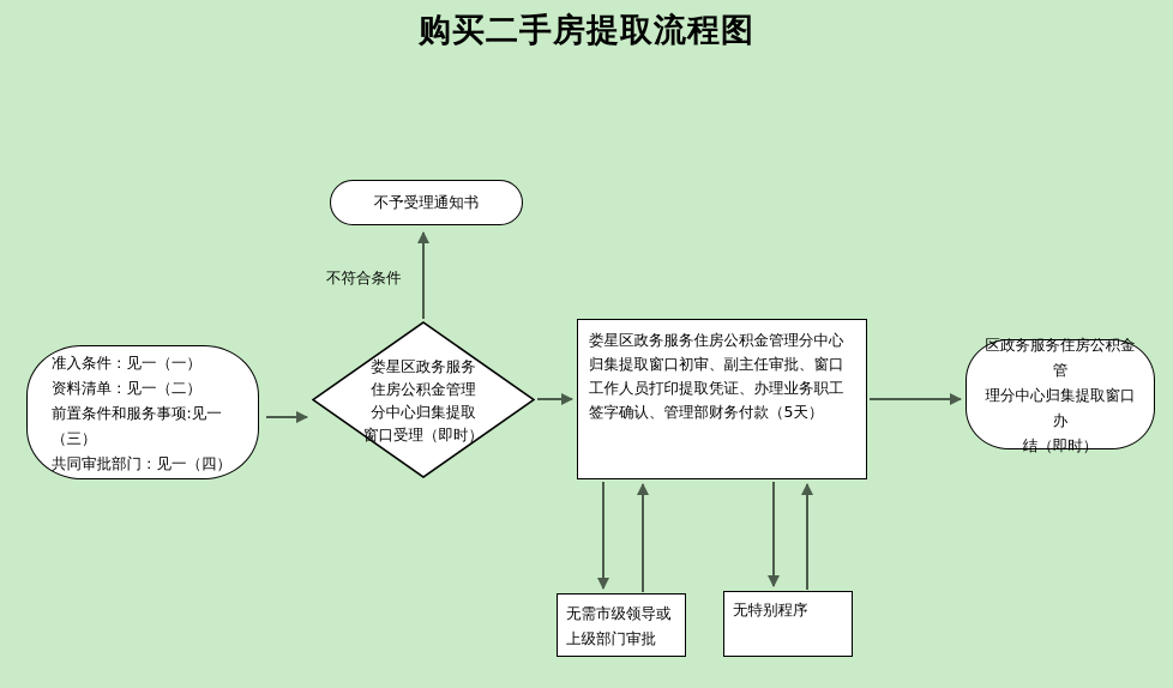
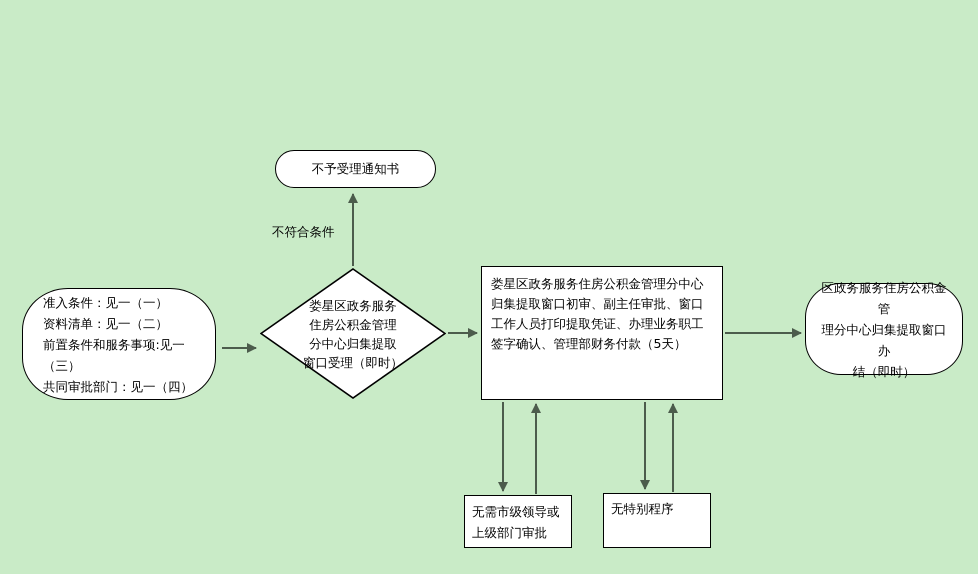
- 购买二手房提取流程图
  准入条件：见一（一）
  资料清单：见一（二）
  前置条件和服务事项:见一（三）
  共同审批部门：见一（四）
  不予受理通知书
  娄星区政务服务
  住房公积金管理
  分中心归集提取
  窗口受理（即时）
  娄星区政务服务住房公积金管理分中心归集提取窗口初审、副主任审批、窗口工作人员打印提取凭证、办理业务职工签字确认、管理部财务付款（5天）
  区政务服务住房公积金管
  理分中心归集提取窗口办
  结（即时）
  无需市级领导或
  上级部门审批
  无特别程序
  不符合条件
